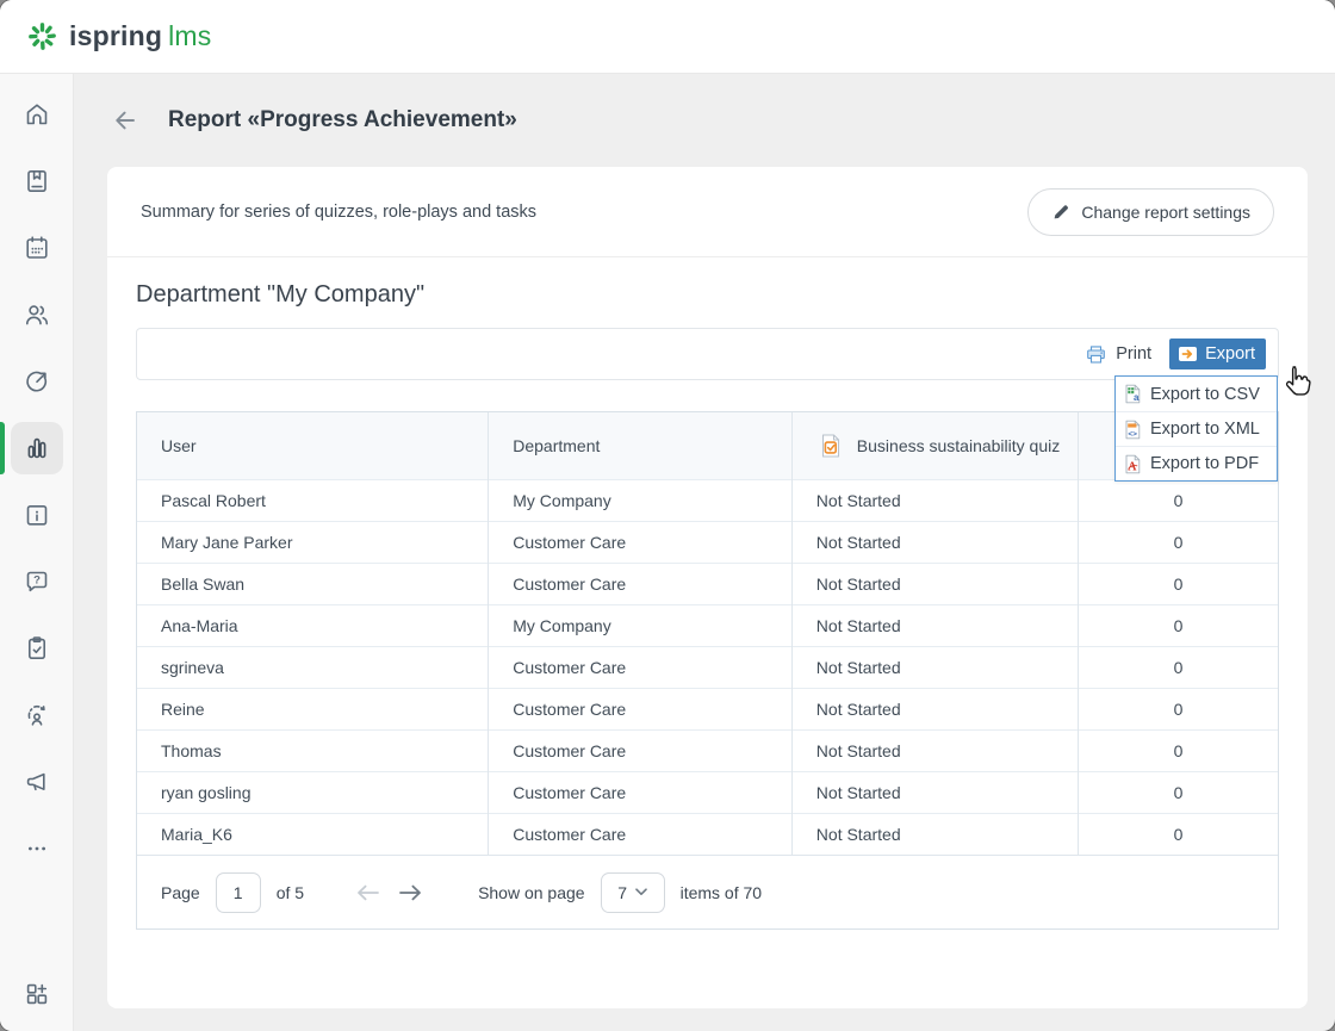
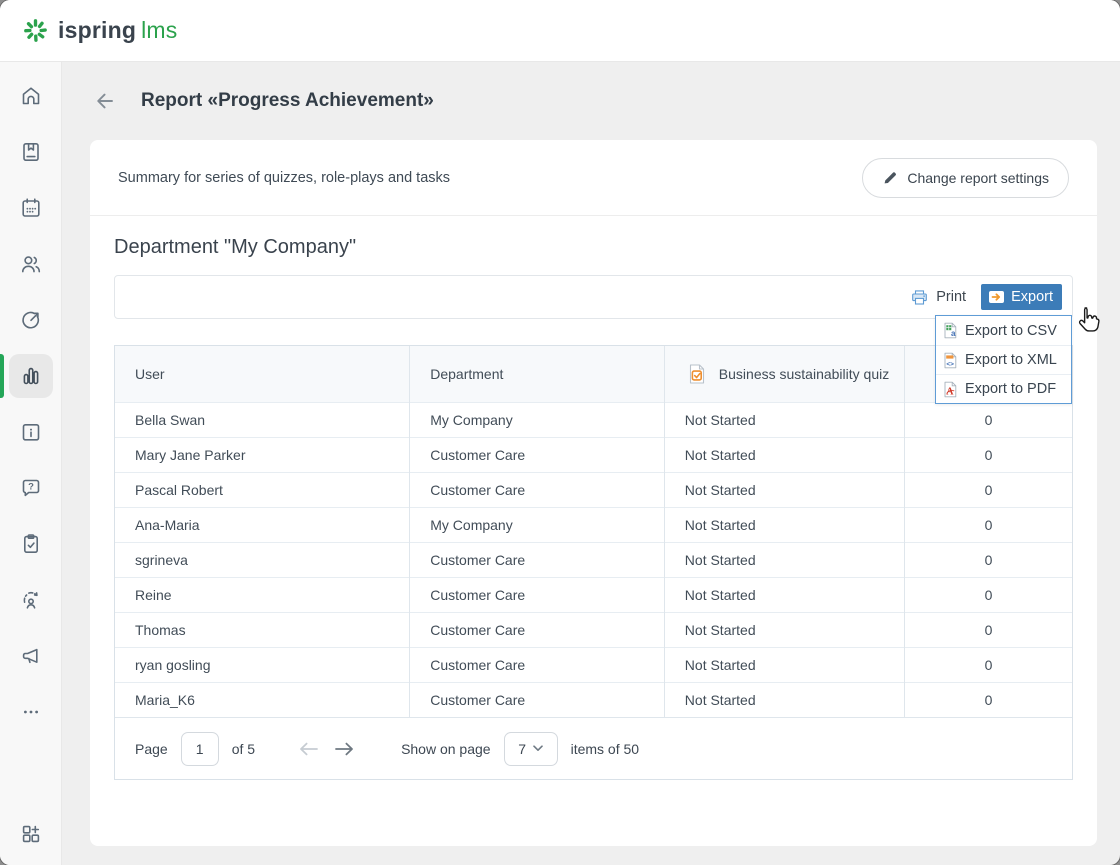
  ispring lms
  ?
  Report «Progress Achievement»
  Summary for series of quizzes, role-plays and tasks
  Change report settings
  Department "My Company"
  Print
  Export
  User	Department	Business sustainability quiz
- Pascal Robert	My Company	Not Started	0
+ Bella Swan	My Company	Not Started	0
  Mary Jane Parker	Customer Care	Not Started	0
- Bella Swan	Customer Care	Not Started	0
+ Pascal Robert	Customer Care	Not Started	0
  Ana-Maria	My Company	Not Started	0
  sgrineva	Customer Care	Not Started	0
  Reine	Customer Care	Not Started	0
  Thomas	Customer Care	Not Started	0
  ryan gosling	Customer Care	Not Started	0
  Maria_K6	Customer Care	Not Started	0
  Page
  1
  of 5
  Show on page
  7
- items of 70
+ items of 50
  a
  Export to CSV
  Export to XML
  A
  Export to PDF
